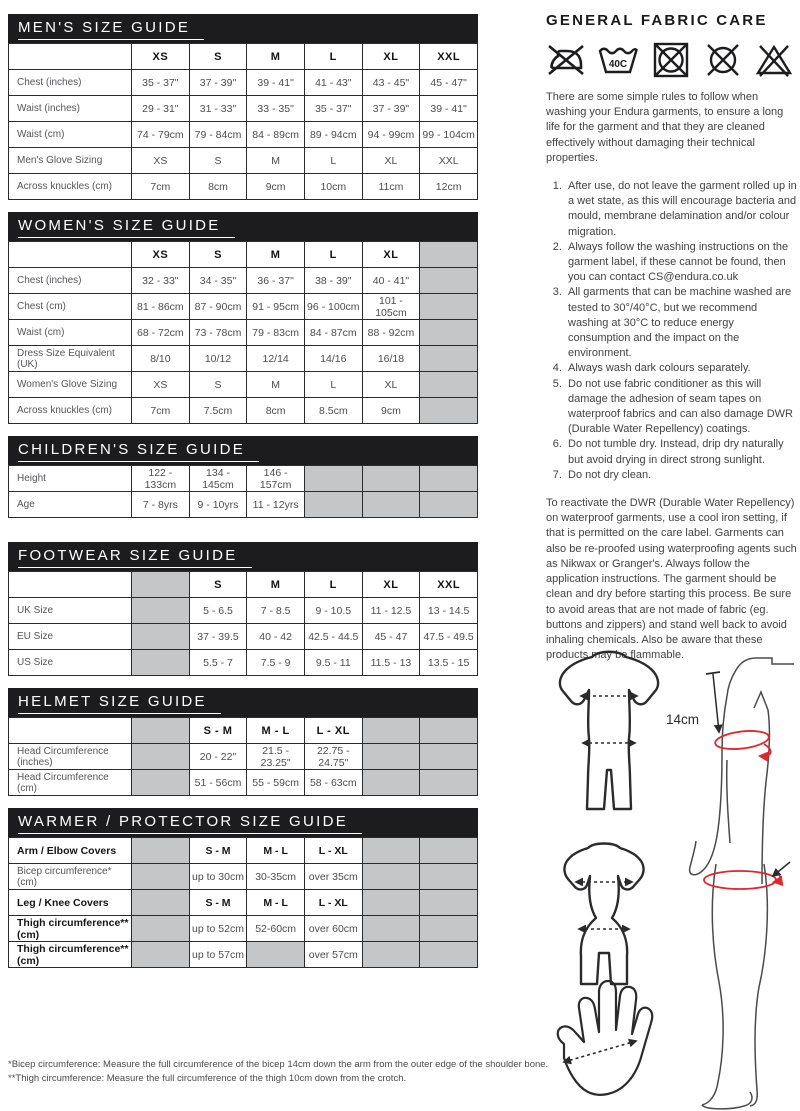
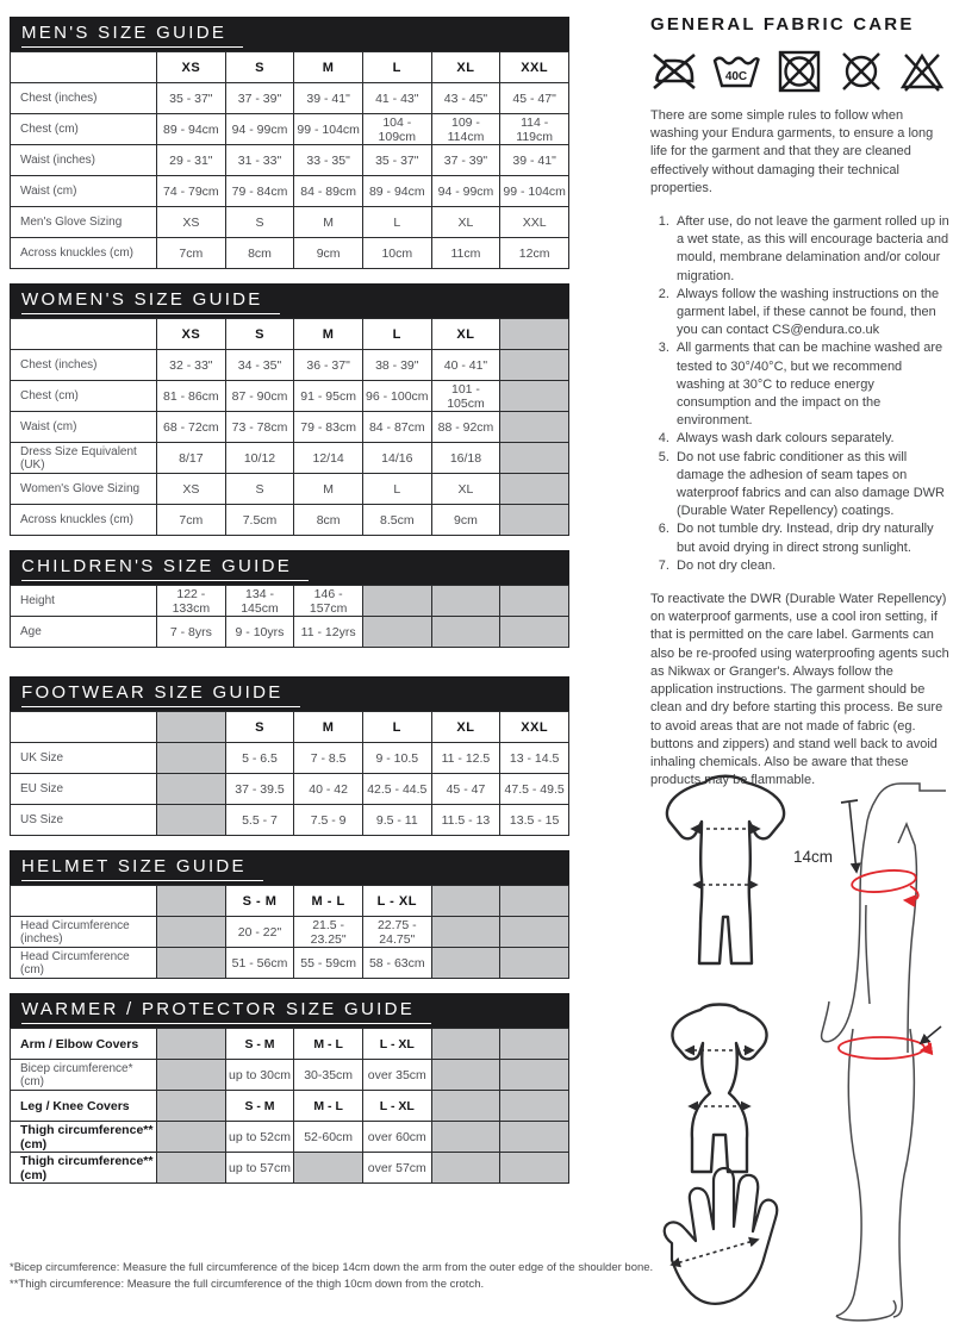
  MEN'S SIZE GUIDE
  	XS	S	M	L	XL	XXL
  Chest (inches)	35 - 37"	37 - 39"	39 - 41"	41 - 43"	43 - 45"	45 - 47"
+ Chest (cm)	89 - 94cm	94 - 99cm	99 - 104cm	104 - 109cm	109 - 114cm	114 - 119cm
  Waist (inches)	29 - 31"	31 - 33"	33 - 35"	35 - 37"	37 - 39"	39 - 41"
  Waist (cm)	74 - 79cm	79 - 84cm	84 - 89cm	89 - 94cm	94 - 99cm	99 - 104cm
  Men's Glove Sizing	XS	S	M	L	XL	XXL
  Across knuckles (cm)	7cm	8cm	9cm	10cm	11cm	12cm
  WOMEN'S SIZE GUIDE
  	XS	S	M	L	XL
  Chest (inches)	32 - 33"	34 - 35"	36 - 37"	38 - 39"	40 - 41"
  Chest (cm)	81 - 86cm	87 - 90cm	91 - 95cm	96 - 100cm	101 - 105cm
  Waist (cm)	68 - 72cm	73 - 78cm	79 - 83cm	84 - 87cm	88 - 92cm
- Dress Size Equivalent (UK)	8/10	10/12	12/14	14/16	16/18
+ Dress Size Equivalent (UK)	8/17	10/12	12/14	14/16	16/18
  Women's Glove Sizing	XS	S	M	L	XL
  Across knuckles (cm)	7cm	7.5cm	8cm	8.5cm	9cm
  CHILDREN'S SIZE GUIDE
  Height	122 - 133cm	134 - 145cm	146 - 157cm
  Age	7 - 8yrs	9 - 10yrs	11 - 12yrs
  FOOTWEAR SIZE GUIDE
  		S	M	L	XL	XXL
  UK Size		5 - 6.5	7 - 8.5	9 - 10.5	11 - 12.5	13 - 14.5
  EU Size		37 - 39.5	40 - 42	42.5 - 44.5	45 - 47	47.5 - 49.5
  US Size		5.5 - 7	7.5 - 9	9.5 - 11	11.5 - 13	13.5 - 15
  HELMET SIZE GUIDE
  		S - M	M - L	L - XL
  Head Circumference (inches)		20 - 22"	21.5 - 23.25"	22.75 - 24.75"
  Head Circumference (cm)		51 - 56cm	55 - 59cm	58 - 63cm
  WARMER / PROTECTOR SIZE GUIDE
  Arm / Elbow Covers		S - M	M - L	L - XL
  Bicep circumference* (cm)		up to 30cm	30-35cm	over 35cm
  Leg / Knee Covers		S - M	M - L	L - XL
  Thigh circumference** (cm)		up to 52cm	52-60cm	over 60cm
  Thigh circumference** (cm)		up to 57cm		over 57cm
  *Bicep circumference: Measure the full circumference of the bicep 14cm down the arm from the outer edge of the shoulder bone.
  **Thigh circumference: Measure the full circumference of the thigh 10cm down from the crotch.
  GENERAL FABRIC CARE
  40C
  There are some simple rules to follow when washing your Endura garments, to ensure a long life for the garment and that they are cleaned effectively without damaging their technical properties.
  After use, do not leave the garment rolled up in a wet state, as this will encourage bacteria and mould, membrane delamination and/or colour migration.
  Always follow the washing instructions on the garment label, if these cannot be found, then you can contact CS@endura.co.uk
  All garments that can be machine washed are tested to 30°/40°C, but we recommend washing at 30°C to reduce energy consumption and the impact on the environment.
  Always wash dark colours separately.
  Do not use fabric conditioner as this will damage the adhesion of seam tapes on waterproof fabrics and can also damage DWR (Durable Water Repellency) coatings.
  Do not tumble dry. Instead, drip dry naturally but avoid drying in direct strong sunlight.
  Do not dry clean.
  To reactivate the DWR (Durable Water Repellency) on waterproof garments, use a cool iron setting, if that is permitted on the care label. Garments can also be re-proofed using waterproofing agents such as Nikwax or Granger's. Always follow the application instructions. The garment should be clean and dry before starting this process. Be sure to avoid areas that are not made of fabric (eg. buttons and zippers) and stand well back to avoid inhaling chemicals. Also be aware that these productsay b flammable.
  14cm
